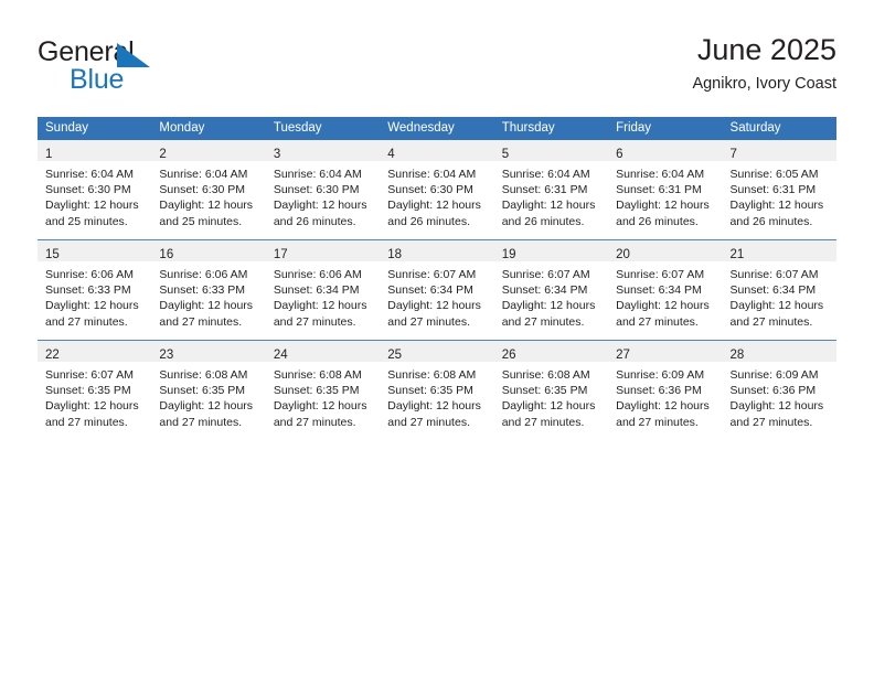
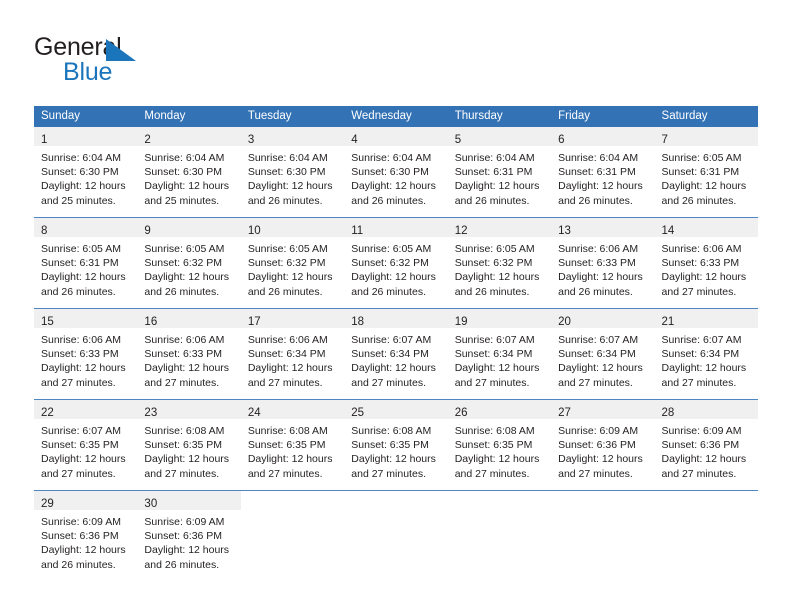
  Generl
  Blue
- June 2025
- Agnikro, Ivory Coast
  Sunday	Monday	Tuesday	Wednesday	Thursday	Friday	Saturday
  1Sunrise: 6:04 AMSunset: 6:30 PMDaylight: 12 hoursand 25 minutes.	2Sunrise: 6:04 AMSunset: 6:30 PMDaylight: 12 hoursand 25 minutes.	3Sunrise: 6:04 AMSunset: 6:30 PMDaylight: 12 hoursand 26 minutes.	4Sunrise: 6:04 AMSunset: 6:30 PMDaylight: 12 hoursand 26 minutes.	5Sunrise: 6:04 AMSunset: 6:31 PMDaylight: 12 hoursand 26 minutes.	6Sunrise: 6:04 AMSunset: 6:31 PMDaylight: 12 hoursand 26 minutes.	7Sunrise: 6:05 AMSunset: 6:31 PMDaylight: 12 hoursand 26 minutes.
+ 8Sunrise: 6:05 AMSunset: 6:31 PMDaylight: 12 hoursand 26 minutes.	9Sunrise: 6:05 AMSunset: 6:32 PMDaylight: 12 hoursand 26 minutes.	10Sunrise: 6:05 AMSunset: 6:32 PMDaylight: 12 hoursand 26 minutes.	11Sunrise: 6:05 AMSunset: 6:32 PMDaylight: 12 hoursand 26 minutes.	12Sunrise: 6:05 AMSunset: 6:32 PMDaylight: 12 hoursand 26 minutes.	13Sunrise: 6:06 AMSunset: 6:33 PMDaylight: 12 hoursand 26 minutes.	14Sunrise: 6:06 AMSunset: 6:33 PMDaylight: 12 hoursand 27 minutes.
  15Sunrise: 6:06 AMSunset: 6:33 PMDaylight: 12 hoursand 27 minutes.	16Sunrise: 6:06 AMSunset: 6:33 PMDaylight: 12 hoursand 27 minutes.	17Sunrise: 6:06 AMSunset: 6:34 PMDaylight: 12 hoursand 27 minutes.	18Sunrise: 6:07 AMSunset: 6:34 PMDaylight: 12 hoursand 27 minutes.	19Sunrise: 6:07 AMSunset: 6:34 PMDaylight: 12 hoursand 27 minutes.	20Sunrise: 6:07 AMSunset: 6:34 PMDaylight: 12 hoursand 27 minutes.	21Sunrise: 6:07 AMSunset: 6:34 PMDaylight: 12 hoursand 27 minutes.
  22Sunrise: 6:07 AMSunset: 6:35 PMDaylight: 12 hoursand 27 minutes.	23Sunrise: 6:08 AMSunset: 6:35 PMDaylight: 12 hoursand 27 minutes.	24Sunrise: 6:08 AMSunset: 6:35 PMDaylight: 12 hoursand 27 minutes.	25Sunrise: 6:08 AMSunset: 6:35 PMDaylight: 12 hoursand 27 minutes.	26Sunrise: 6:08 AMSunset: 6:35 PMDaylight: 12 hoursand 27 minutes.	27Sunrise: 6:09 AMSunset: 6:36 PMDaylight: 12 hoursand 27 minutes.	28Sunrise: 6:09 AMSunset: 6:36 PMDaylight: 12 hoursand 27 minutes.
+ 29Sunrise: 6:09 AMSunset: 6:36 PMDaylight: 12 hoursand 26 minutes.	30Sunrise: 6:09 AMSunset: 6:36 PMDaylight: 12 hoursand 26 minutes.
